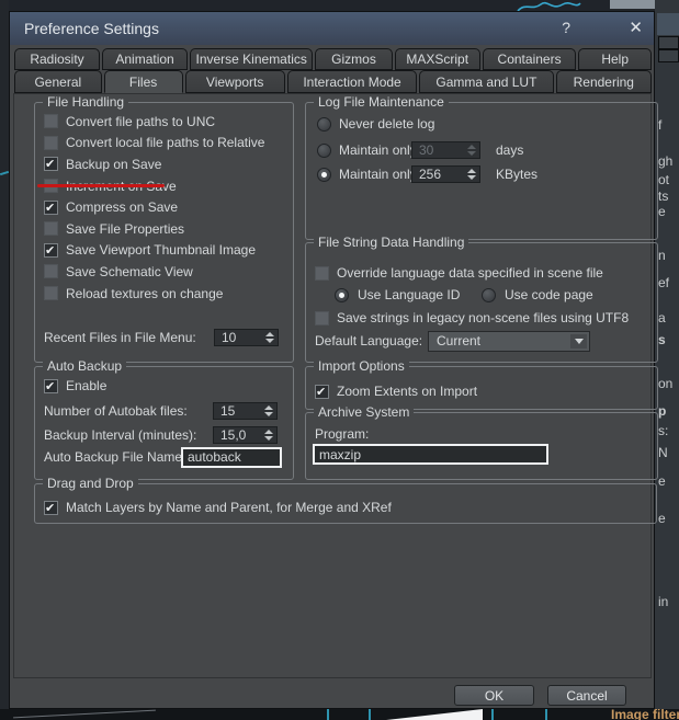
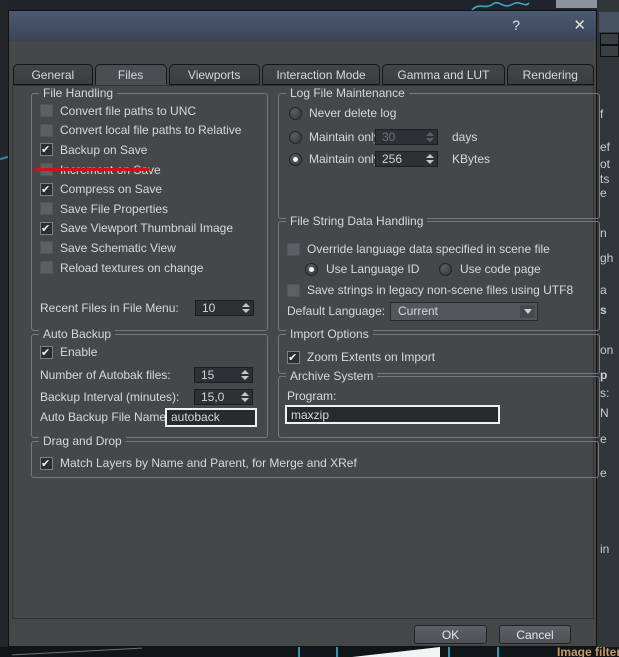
  f
- gh
+ ef
  ot
  ts
  e
  n
- ef
+ gh
  a
  s
  on
  p
  s:
  N
  e
  e
  in
  Image filte
- Preference Settings
  ?
  ✕
- Radiosity
- Animation
- Inverse Kinematics
- Gizmos
- MAXScript
- Containers
- Help
  General
  Files
  Viewports
  Interaction Mode
  Gamma and LUT
  Rendering
  File Handling
  Convert file paths to UNC
  Convert local file paths to Relative
  Backup on Save
  Compress on Save
  Save File Properties
  Save Viewport Thumbnail Image
  Save Schematic View
  Reload textures on change
  Recent Files in File Menu:
  10
  Auto Backup
  Enable
  Number of Autobak files:
  15
  Backup Interval (minutes):
  15,0
  Auto Backup File Name
  autoback
  Log File Maintenance
  Never delete log
  Maintain onl
  30
  days
  Maintain onl
  256
  KBytes
  File String Data Handling
  Override language data specified in scene file
  Use Language ID
  Use code page
  Save strings in legacy non-scene files using UTF8
  Default Language:
  Current
  Import Options
  Zoom Extents on Import
  Archive System
  Program:
  maxzip
  Drag and Drop
  Match Layers by Name and Parent, for Merge and XRef
  OK
  Cancel
